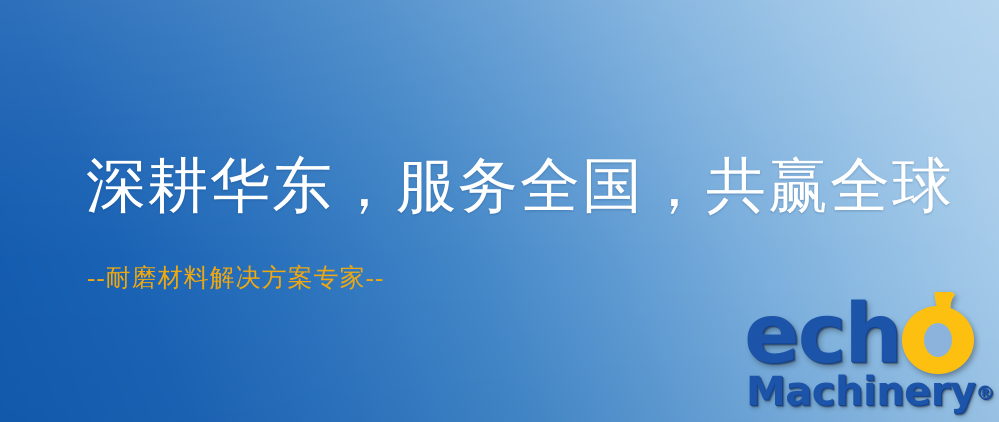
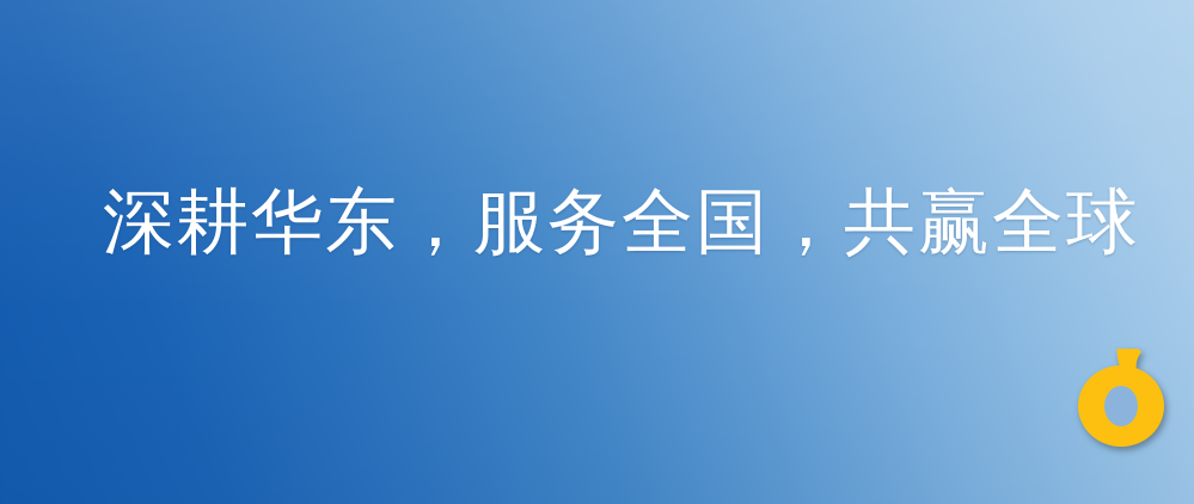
  深耕华东，服务全国，共赢全球
- --耐磨材料解决方案专家--
- ech
- Machinery®
